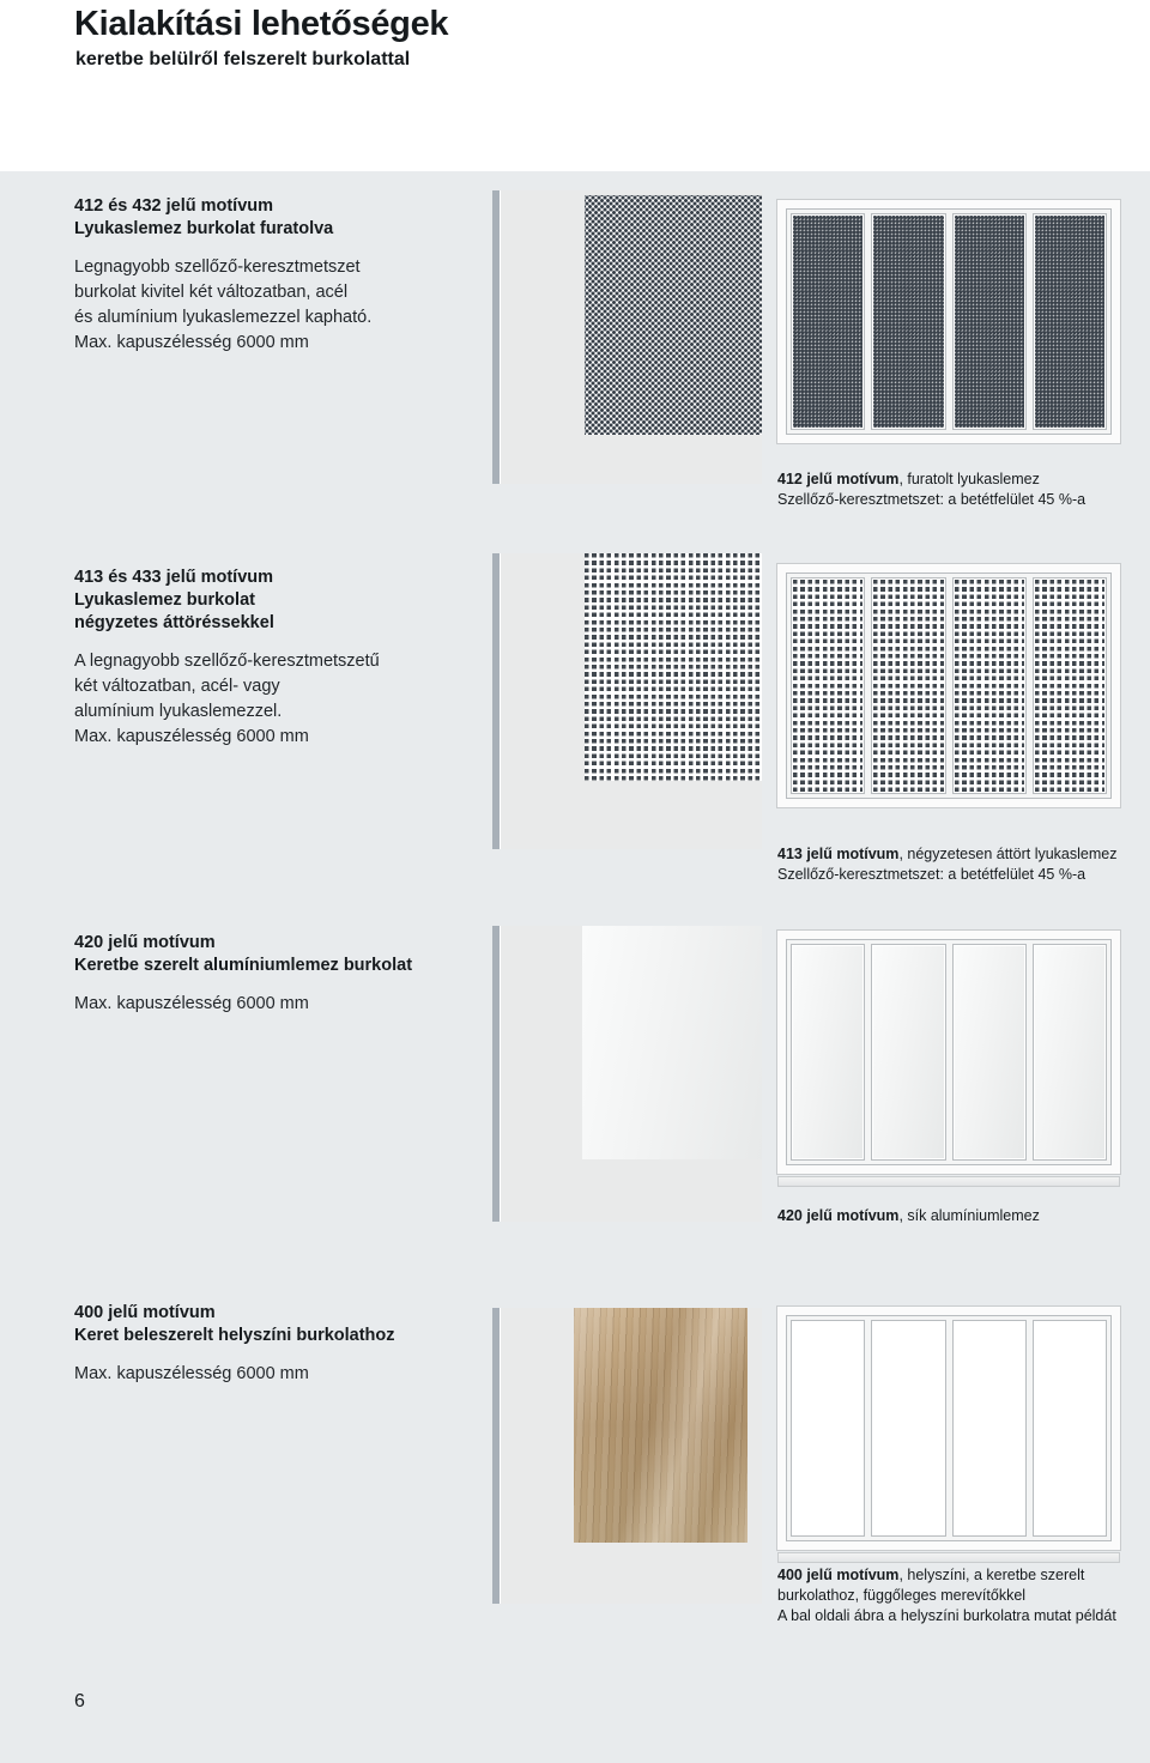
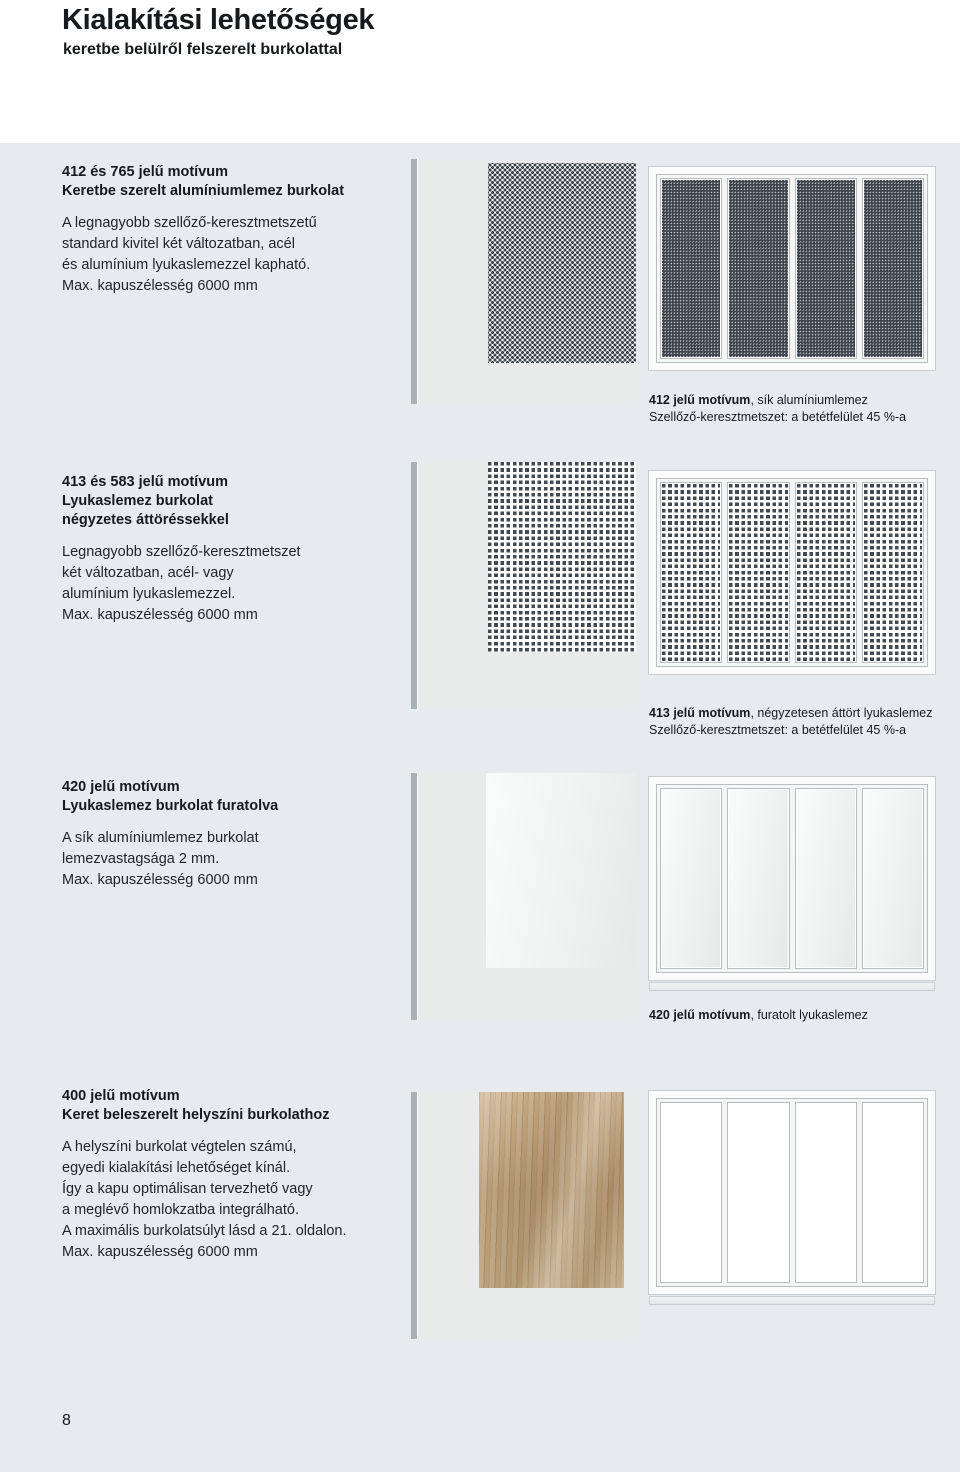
  Kialakítási lehetőségek
  keretbe belülről felszerelt burkolattal
- 412 és 432 jelű motívum
+ 412 és 765 jelű motívum
- Lyukaslemez burkolat furatolva
+ Keretbe szerelt alumíniumlemez burkolat
- Legnagyobb szellőző-keresztmetszet
+ A legnagyobb szellőző-keresztmetszetű
- burkolat kivitel két változatban, acél
+ standard kivitel két változatban, acél
  és alumínium lyukaslemezzel kapható.
  Max. kapuszélesség 6000 mm
- 412 jelű motívum, furatolt lyukaslemez
+ 412 jelű motívum, sík alumíniumlemez
  Szellőző-keresztmetszet: a betétfelület 45 %-a
- 413 és 433 jelű motívum
+ 413 és 583 jelű motívum
  Lyukaslemez burkolat
  négyzetes áttöréssekkel
- A legnagyobb szellőző-keresztmetszetű
+ Legnagyobb szellőző-keresztmetszet
  két változatban, acél- vagy
  alumínium lyukaslemezzel.
  Max. kapuszélesség 6000 mm
  413 jelű motívum, négyzetesen áttört lyukaslemez
  Szellőző-keresztmetszet: a betétfelület 45 %-a
  420 jelű motívum
- Keretbe szerelt alumíniumlemez burkolat
+ Lyukaslemez burkolat furatolva
+ A sík alumíniumlemez burkolat
+ lemezvastagsága 2 mm.
  Max. kapuszélesség 6000 mm
- 420 jelű motívum, sík alumíniumlemez
+ 420 jelű motívum, furatolt lyukaslemez
  400 jelű motívum
  Keret beleszerelt helyszíni burkolathoz
+ A helyszíni burkolat végtelen számú,
+ egyedi kialakítási lehetőséget kínál.
+ Így a kapu optimálisan tervezhető vagy
+ a meglévő homlokzatba integrálható.
+ A maximális burkolatsúlyt lásd a 21. oldalon.
  Max. kapuszélesség 6000 mm
- 400 jelű motívum, helyszíni, a keretbe szerelt
- burkolathoz, függőleges merevítőkkel
- A bal oldali ábra a helyszíni burkolatra mutat példát
- 6
+ 8
